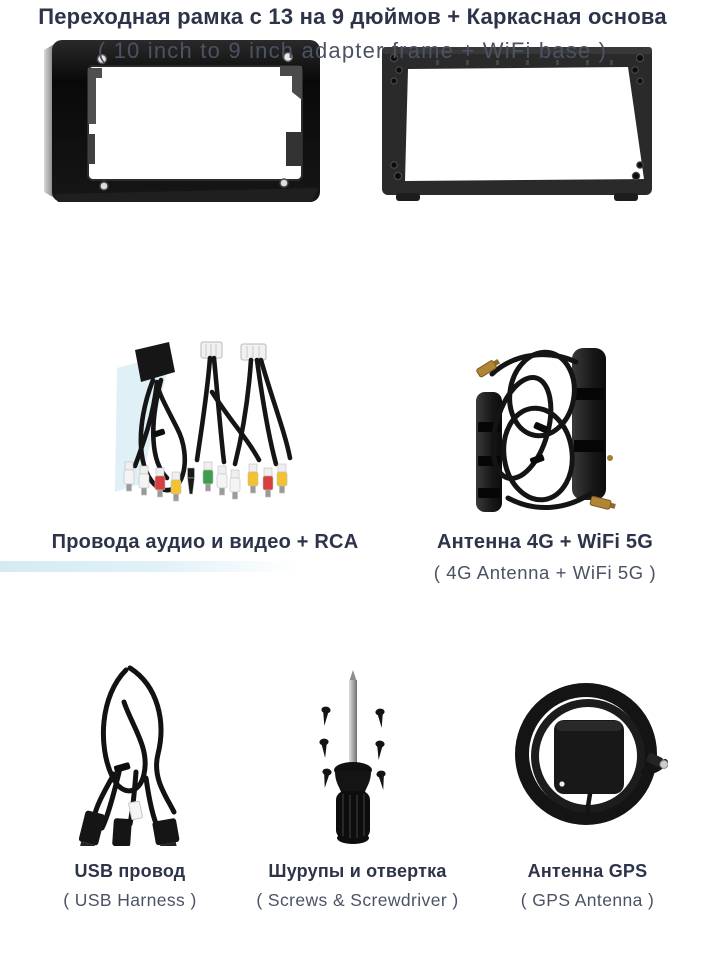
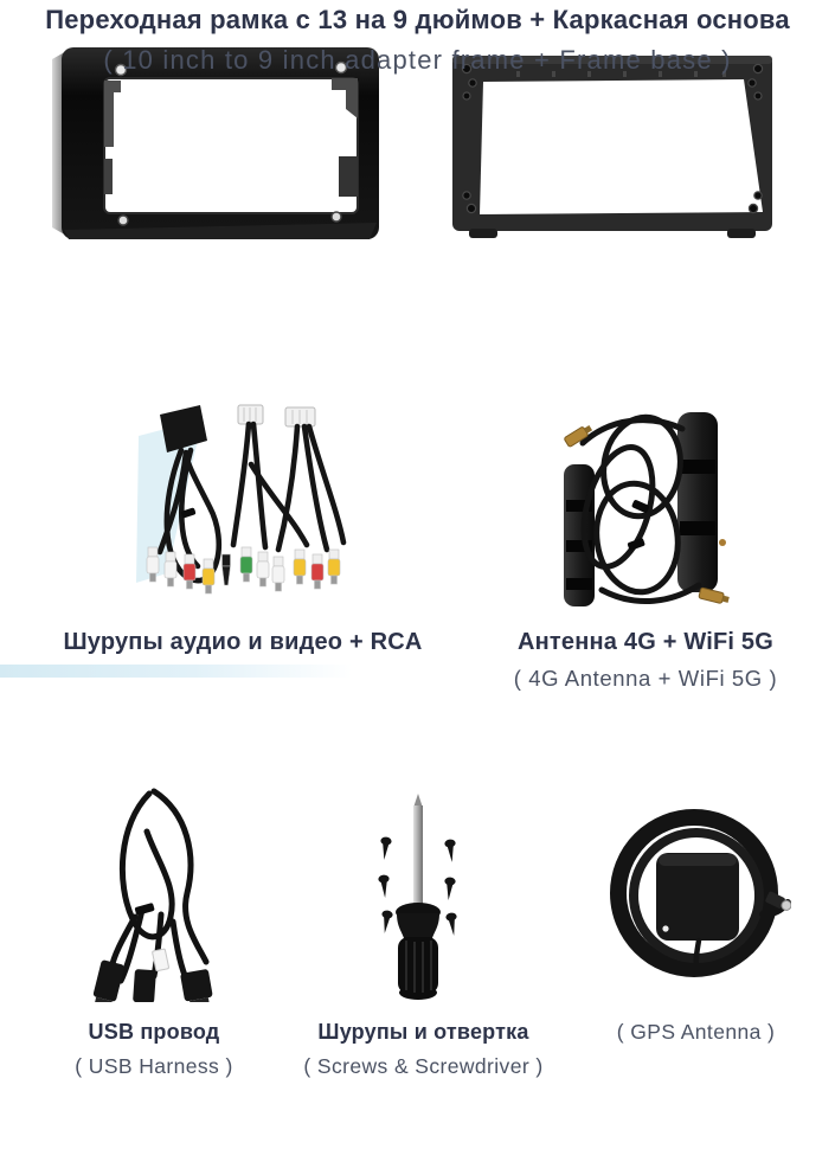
  Переходная рамка с 13 на 9 дюймов + Каркасная основа
- ( 10 inch to 9 inch adapter frame + WiFi base )
+ ( 10 inch to 9 inch adapter frame + Frame base )
- Провода аудио и видео + RCA
+ Шурупы аудио и видео + RCA
  Антенна 4G + WiFi 5G
  ( 4G Antenna + WiFi 5G )
  USB провод
  ( USB Harness )
  Шурупы и отвертка
  ( Screws & Screwdriver )
- Антенна GPS
  ( GPS Antenna )
